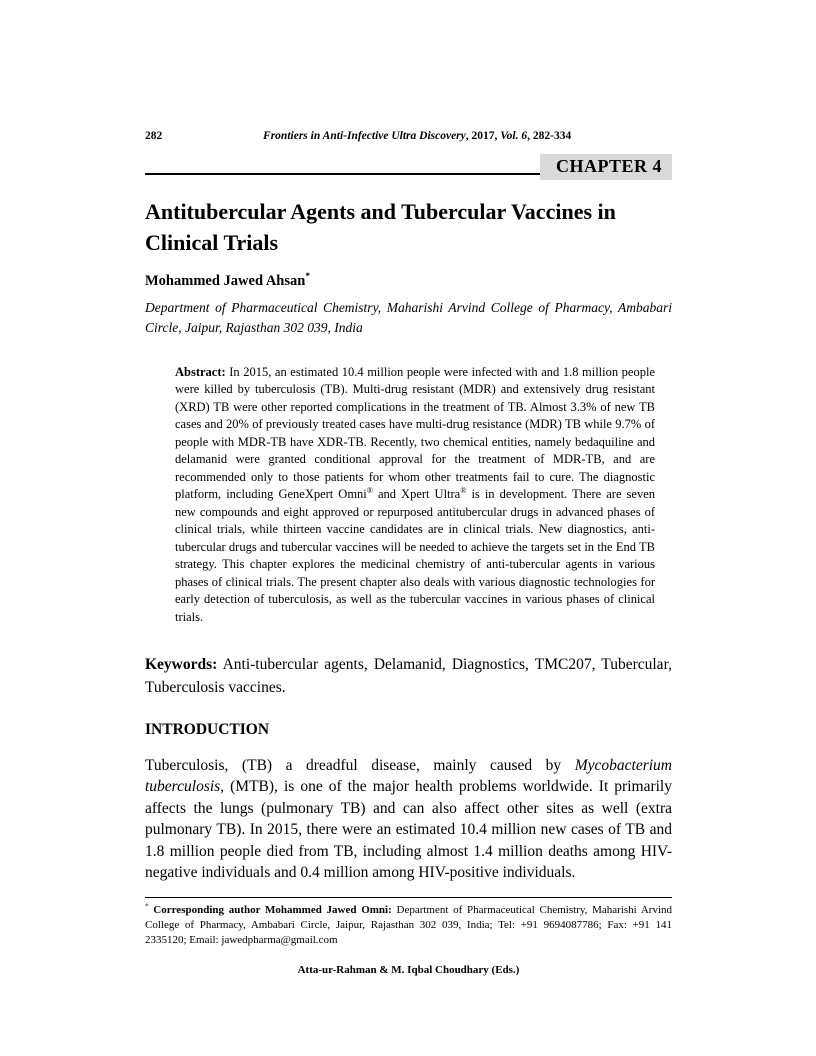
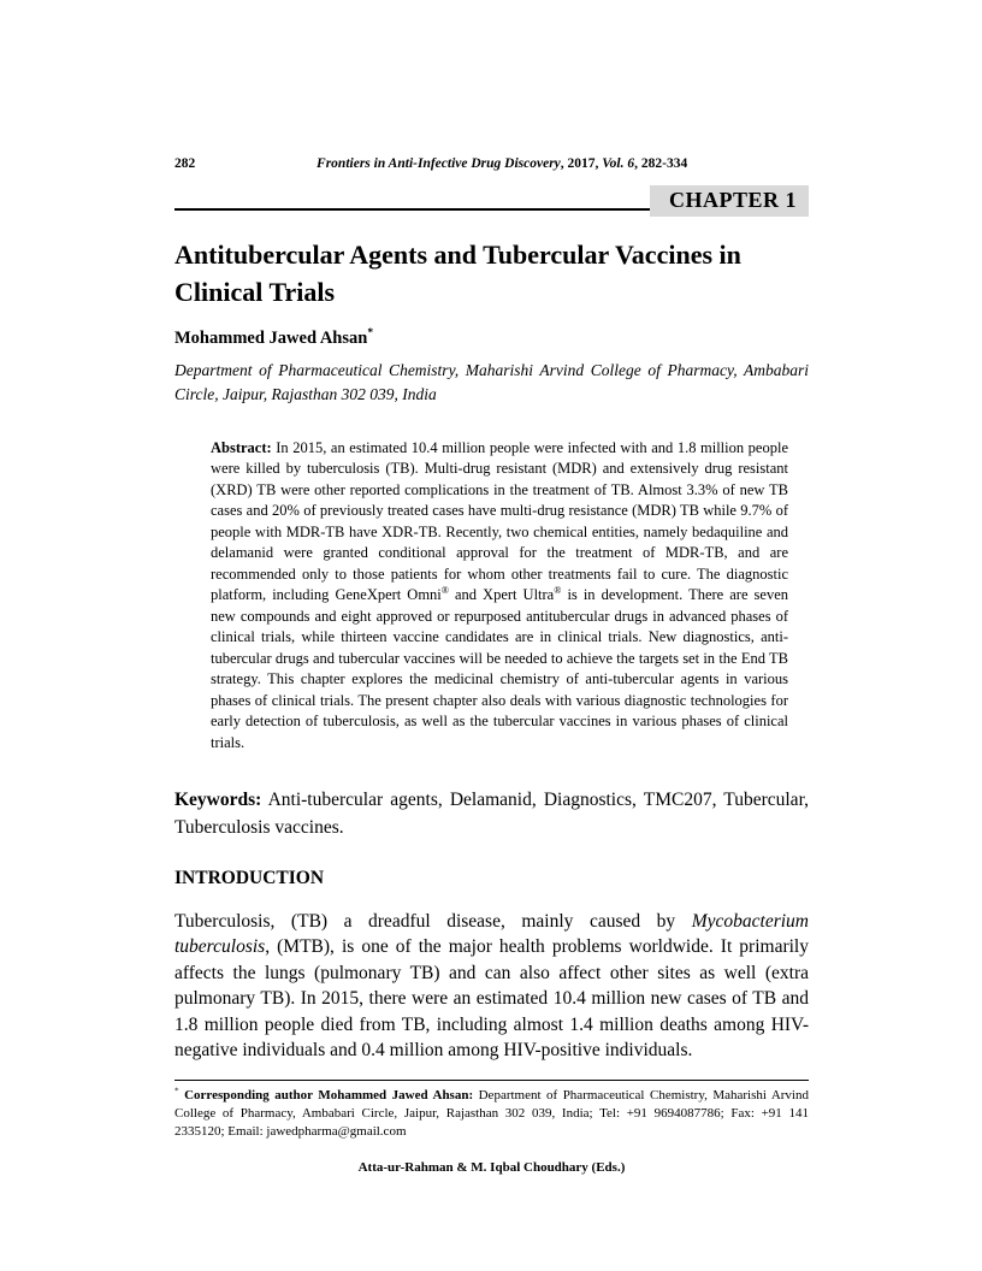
  282
- Frontiers in Anti-Infective Ultra Discovery, 2017, Vol. 6, 282-334
+ Frontiers in Anti-Infective Drug Discovery, 2017, Vol. 6, 282-334
- CHAPTER 4
+ CHAPTER 1
  Antitubercular Agents and Tubercular Vaccines in Clinical Trials
  Mohammed Jawed Ahsan*
  Department of Pharmaceutical Chemistry, Maharishi Arvind College of Pharmacy, Ambabari Circle, Jaipur, Rajasthan 302 039, India
  Abstract: In 2015, an estimated 10.4 million people were infected with and 1.8 million people were killed by tuberculosis (TB). Multi-drug resistant (MDR) and extensively drug resistant (XRD) TB were other reported complications in the treatment of TB. Almost 3.3% of new TB cases and 20% of previously treated cases have multi-drug resistance (MDR) TB while 9.7% of people with MDR-TB have XDR-TB. Recently, two chemical entities, namely bedaquiline and delamanid were granted conditional approval for the treatment of MDR-TB, and are recommended only to those patients for whom other treatments fail to cure. The diagnostic platform, including GeneXpert Omni® and Xpert Ultra® is in development. There are seven new compounds and eight approved or repurposed antitubercular drugs in advanced phases of clinical trials, while thirteen vaccine candidates are in clinical trials. New diagnostics, anti-tubercular drugs and tubercular vaccines will be needed to achieve the targets set in the End TB strategy. This chapter explores the medicinal chemistry of anti-tubercular agents in various phases of clinical trials. The present chapter also deals with various diagnostic technologies for early detection of tuberculosis, as well as the tubercular vaccines in various phases of clinical trials.
  Keywords: Anti-tubercular agents, Delamanid, Diagnostics, TMC207, Tubercular, Tuberculosis vaccines.
  INTRODUCTION
  Tuberculosis, (TB) a dreadful disease, mainly caused by Mycobacterium tuberculosis, (MTB), is one of the major health problems worldwide. It primarily affects the lungs (pulmonary TB) and can also affect other sites as well (extra pulmonary TB). In 2015, there were an estimated 10.4 million new cases of TB and 1.8 million people died from TB, including almost 1.4 million deaths among HIV-negative individuals and 0.4 million among HIV-positive individuals.
- * Corresponding author Mohammed Jawed Omni: Department of Pharmaceutical Chemistry, Maharishi Arvind College of Pharmacy, Ambabari Circle, Jaipur, Rajasthan 302 039, India; Tel: +91 9694087786; Fax: +91 141 2335120; Email: jawedpharma@gmail.com
+ * Corresponding author Mohammed Jawed Ahsan: Department of Pharmaceutical Chemistry, Maharishi Arvind College of Pharmacy, Ambabari Circle, Jaipur, Rajasthan 302 039, India; Tel: +91 9694087786; Fax: +91 141 2335120; Email: jawedpharma@gmail.com
  Atta-ur-Rahman & M. Iqbal Choudhary (Eds.)
